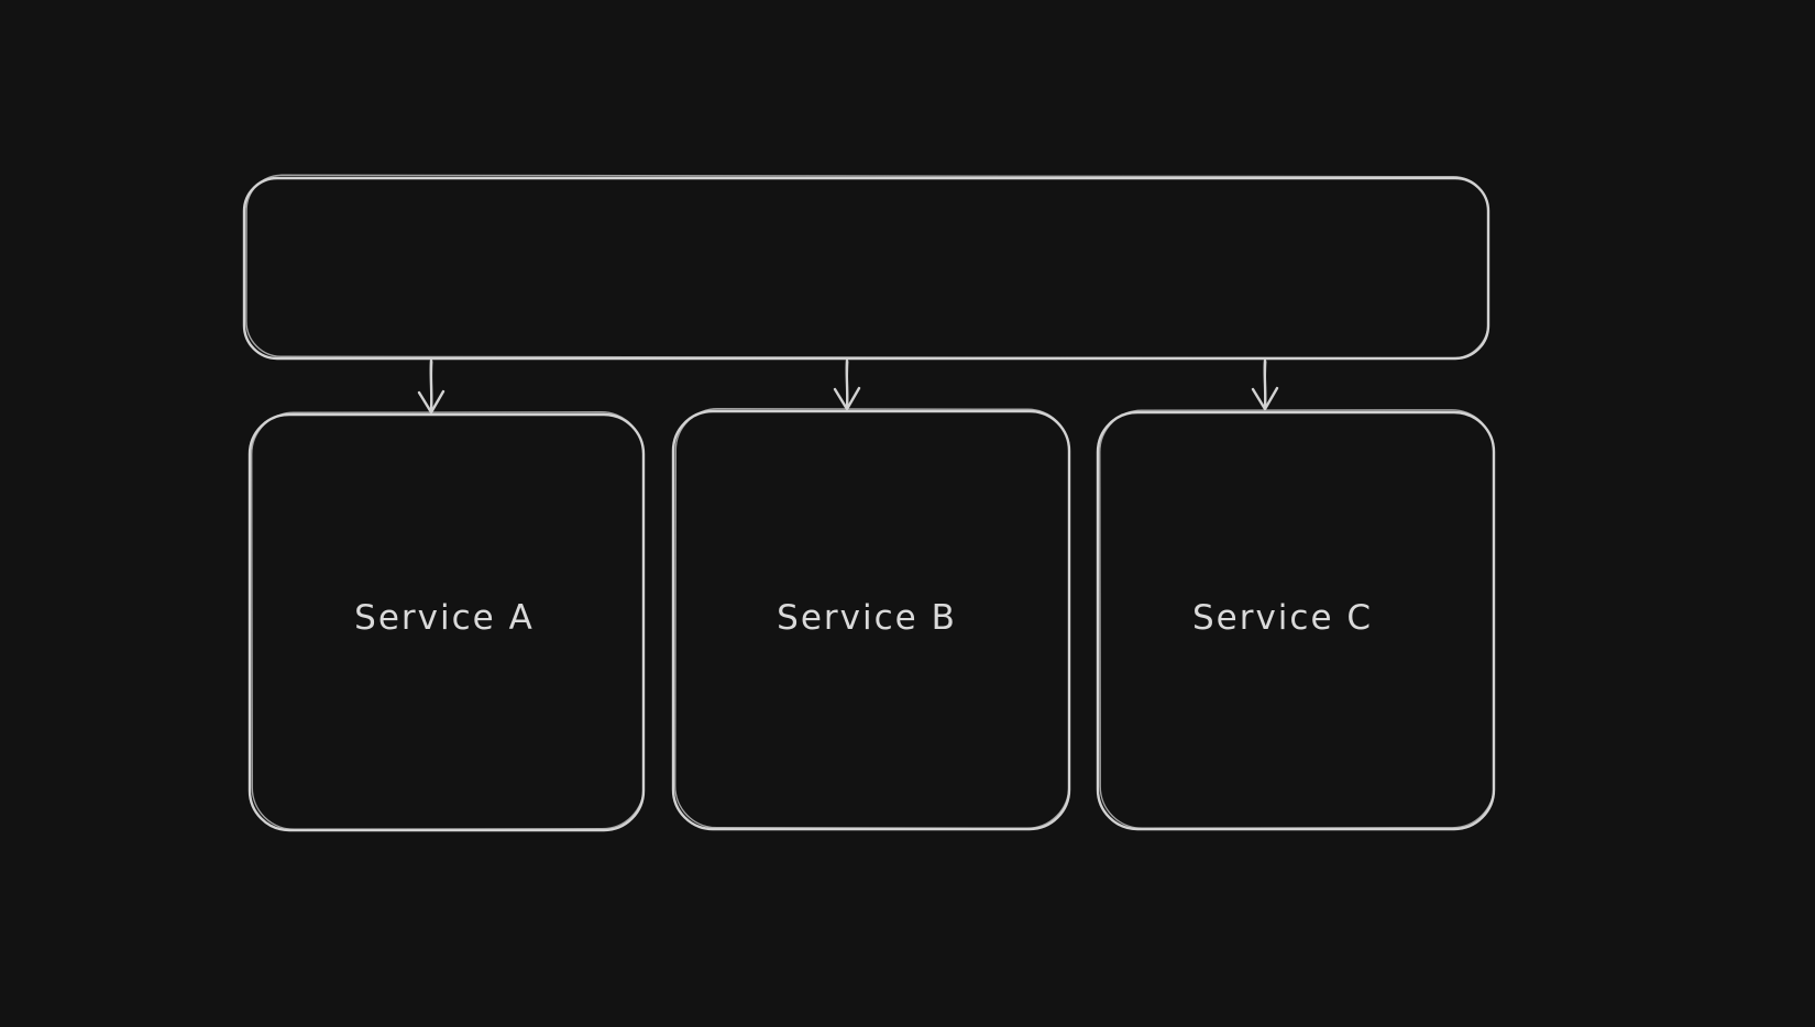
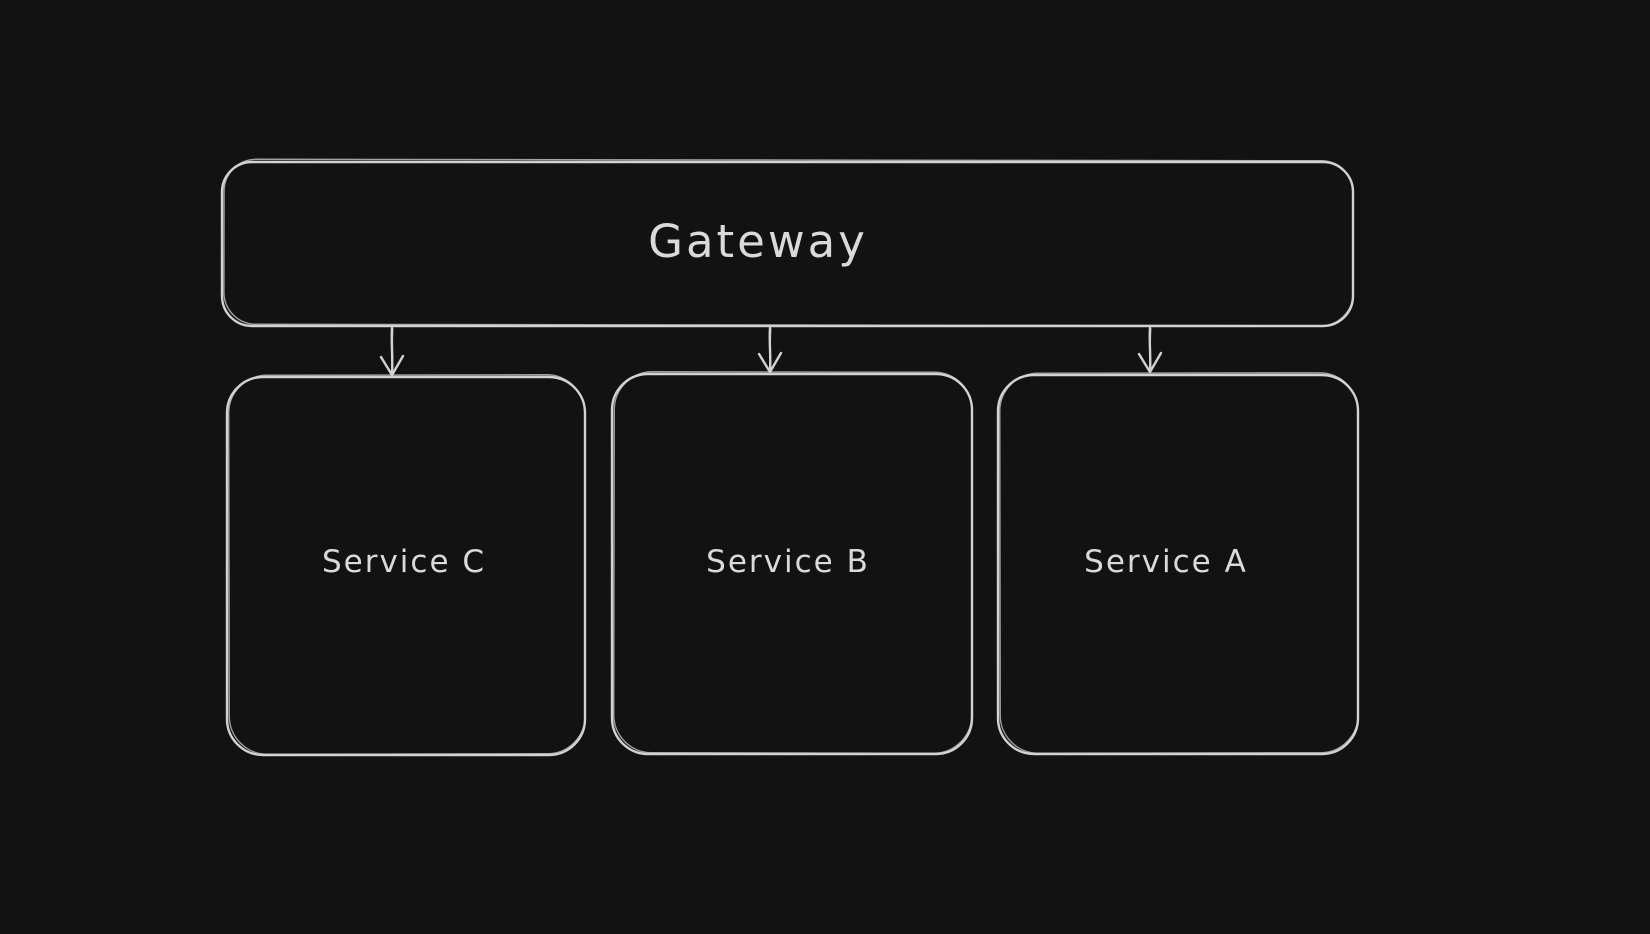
+ Gateway
- Service A
+ Service C
  Service B
- Service C
+ Service A
